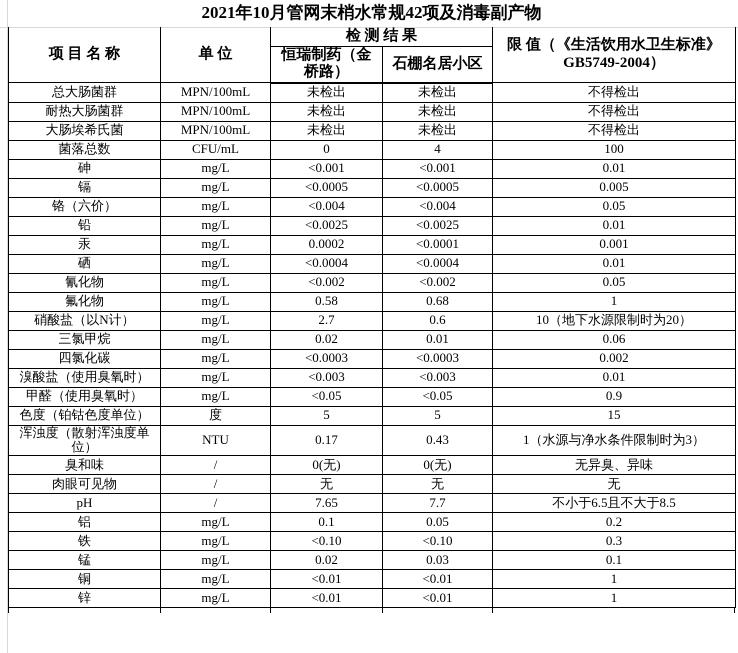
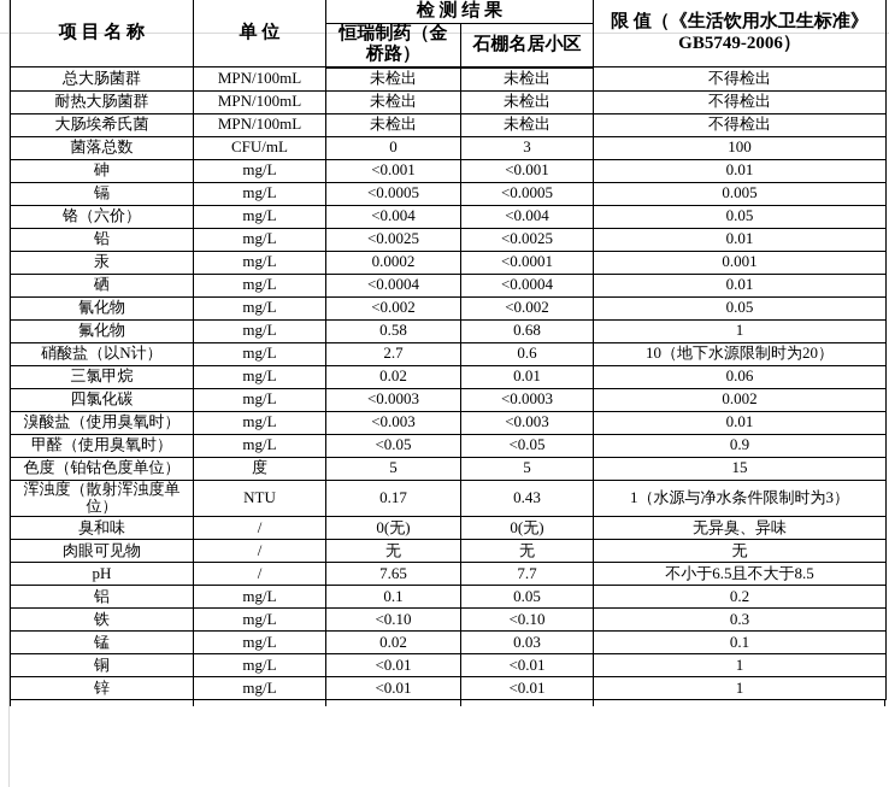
- 2021年10月管网末梢水常规42项及消毒副产物
- 项 目 名 称	单 位	检 测 结 果	限 值（《生活饮用水卫生标准》GB5749-2004）
+ 项 目 名 称	单 位	检 测 结 果	限 值（《生活饮用水卫生标准》GB5749-2006）
  恒瑞制药（金桥路）	石棚名居小区
  总大肠菌群	MPN/100mL	未检出	未检出	不得检出
  耐热大肠菌群	MPN/100mL	未检出	未检出	不得检出
  大肠埃希氏菌	MPN/100mL	未检出	未检出	不得检出
- 菌落总数	CFU/mL	0	4	100
+ 菌落总数	CFU/mL	0	3	100
  砷	mg/L	<0.001	<0.001	0.01
  镉	mg/L	<0.0005	<0.0005	0.005
  铬（六价）	mg/L	<0.004	<0.004	0.05
  铅	mg/L	<0.0025	<0.0025	0.01
  汞	mg/L	0.0002	<0.0001	0.001
  硒	mg/L	<0.0004	<0.0004	0.01
  氰化物	mg/L	<0.002	<0.002	0.05
  氟化物	mg/L	0.58	0.68	1
  硝酸盐（以N计）	mg/L	2.7	0.6	10（地下水源限制时为20）
  三氯甲烷	mg/L	0.02	0.01	0.06
  四氯化碳	mg/L	<0.0003	<0.0003	0.002
  溴酸盐（使用臭氧时）	mg/L	<0.003	<0.003	0.01
  甲醛（使用臭氧时）	mg/L	<0.05	<0.05	0.9
  色度（铂钴色度单位）	度	5	5	15
  浑浊度（散射浑浊度单位）	NTU	0.17	0.43	1（水源与净水条件限制时为3）
  臭和味	/	0(无)	0(无)	无异臭、异味
  肉眼可见物	/	无	无	无
  pH	/	7.65	7.7	不小于6.5且不大于8.5
  铝	mg/L	0.1	0.05	0.2
  铁	mg/L	<0.10	<0.10	0.3
  锰	mg/L	0.02	0.03	0.1
  铜	mg/L	<0.01	<0.01	1
  锌	mg/L	<0.01	<0.01	1
